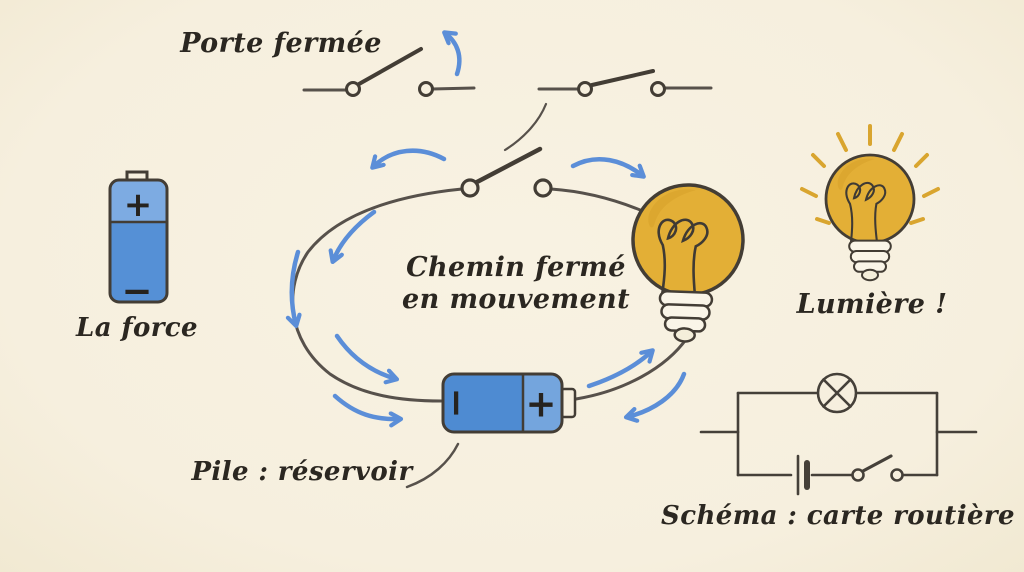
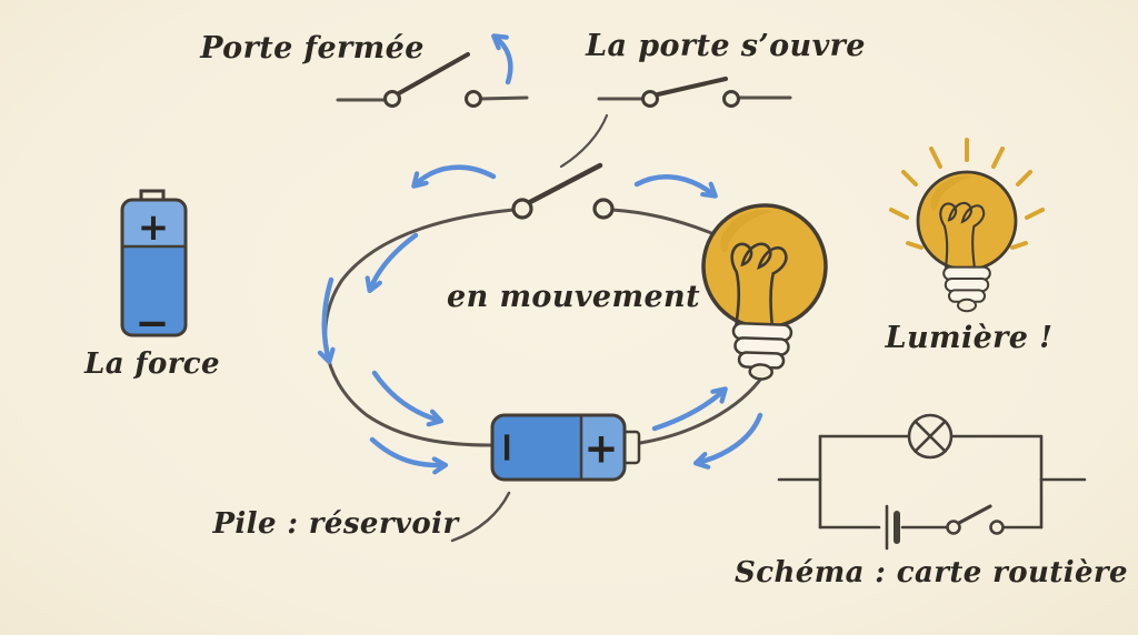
  +
  −
  +
  Porte fermée
+ La porte s’ouvre
  La force
- Chemin fermé
  en mouvement
  Lumière !
  Pile : réservoir
  Schéma : carte routière
